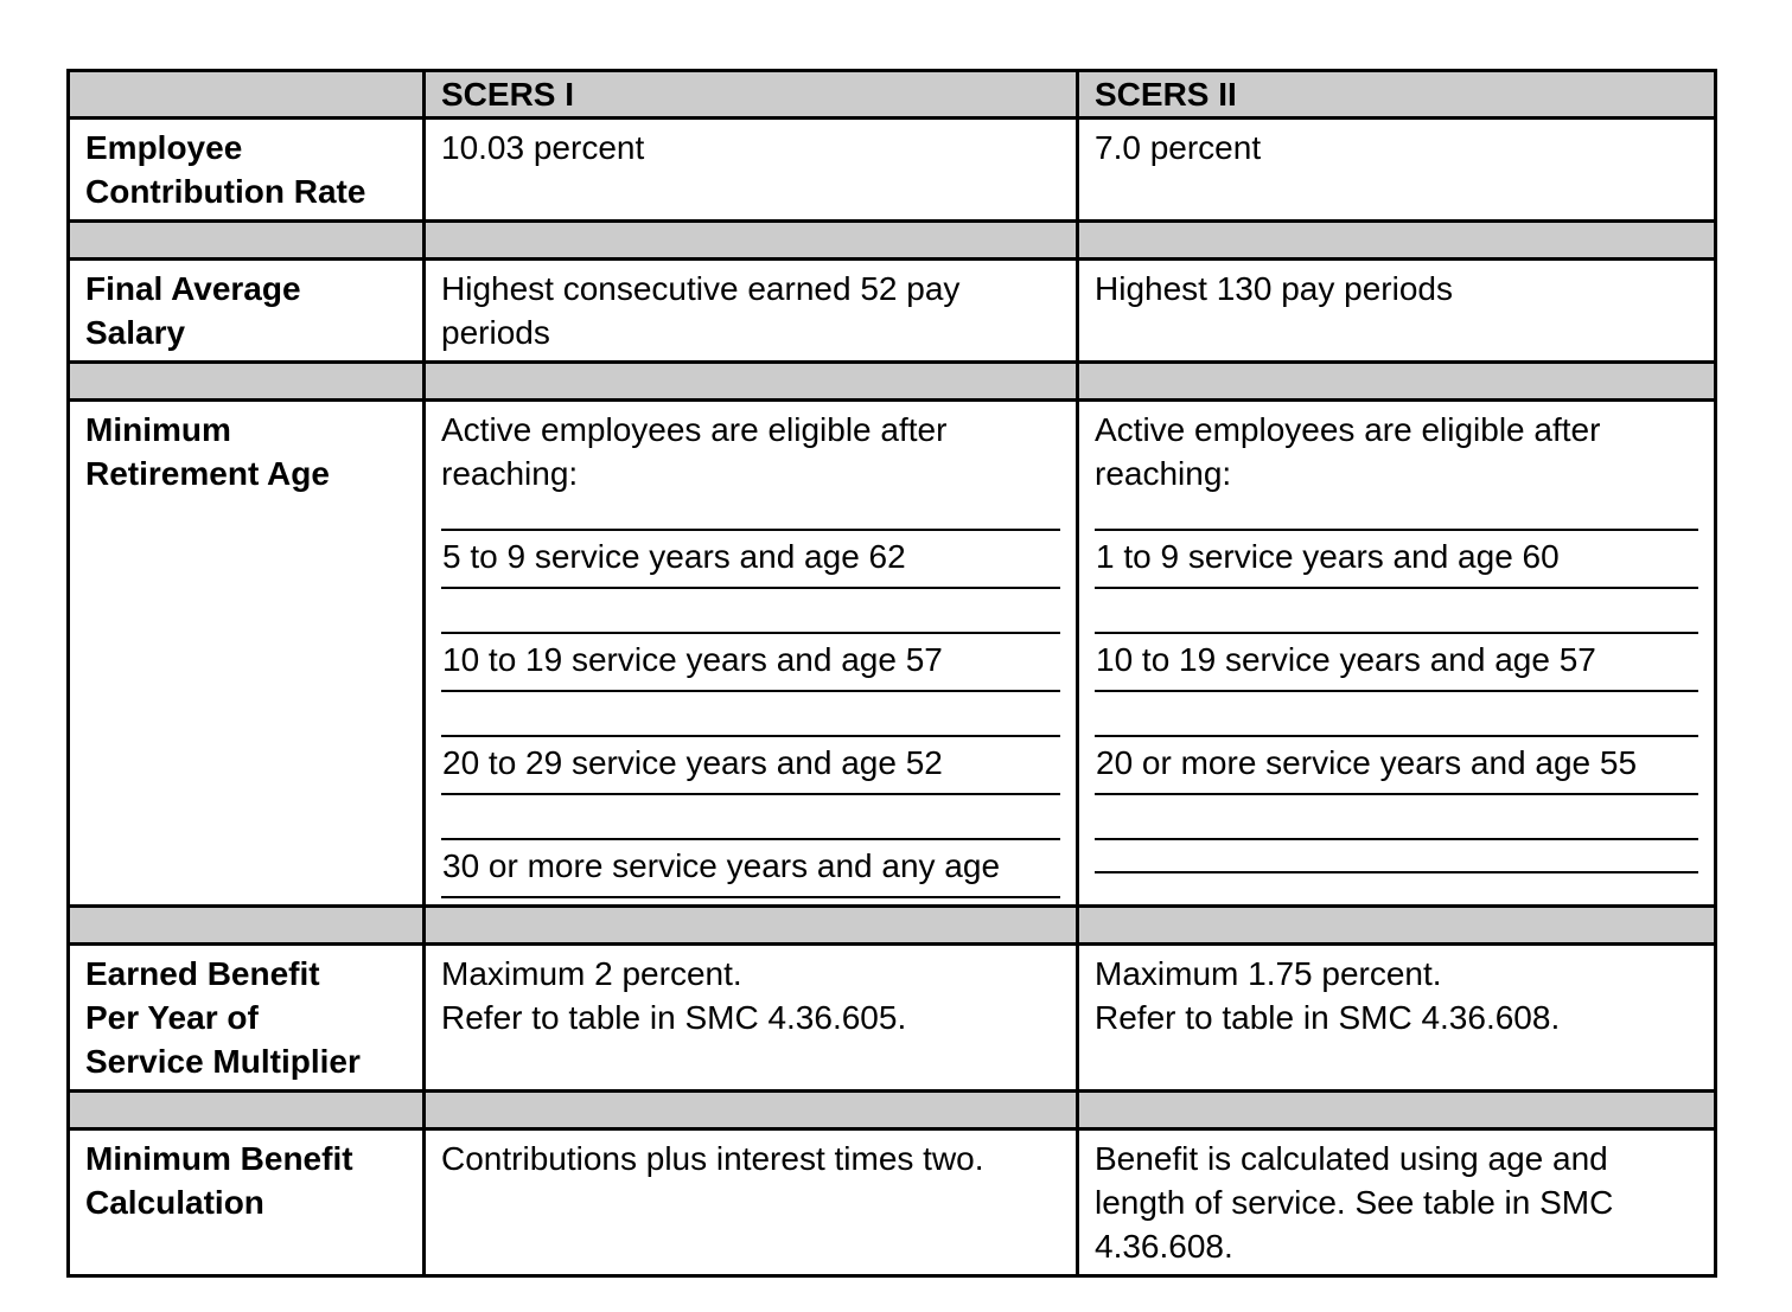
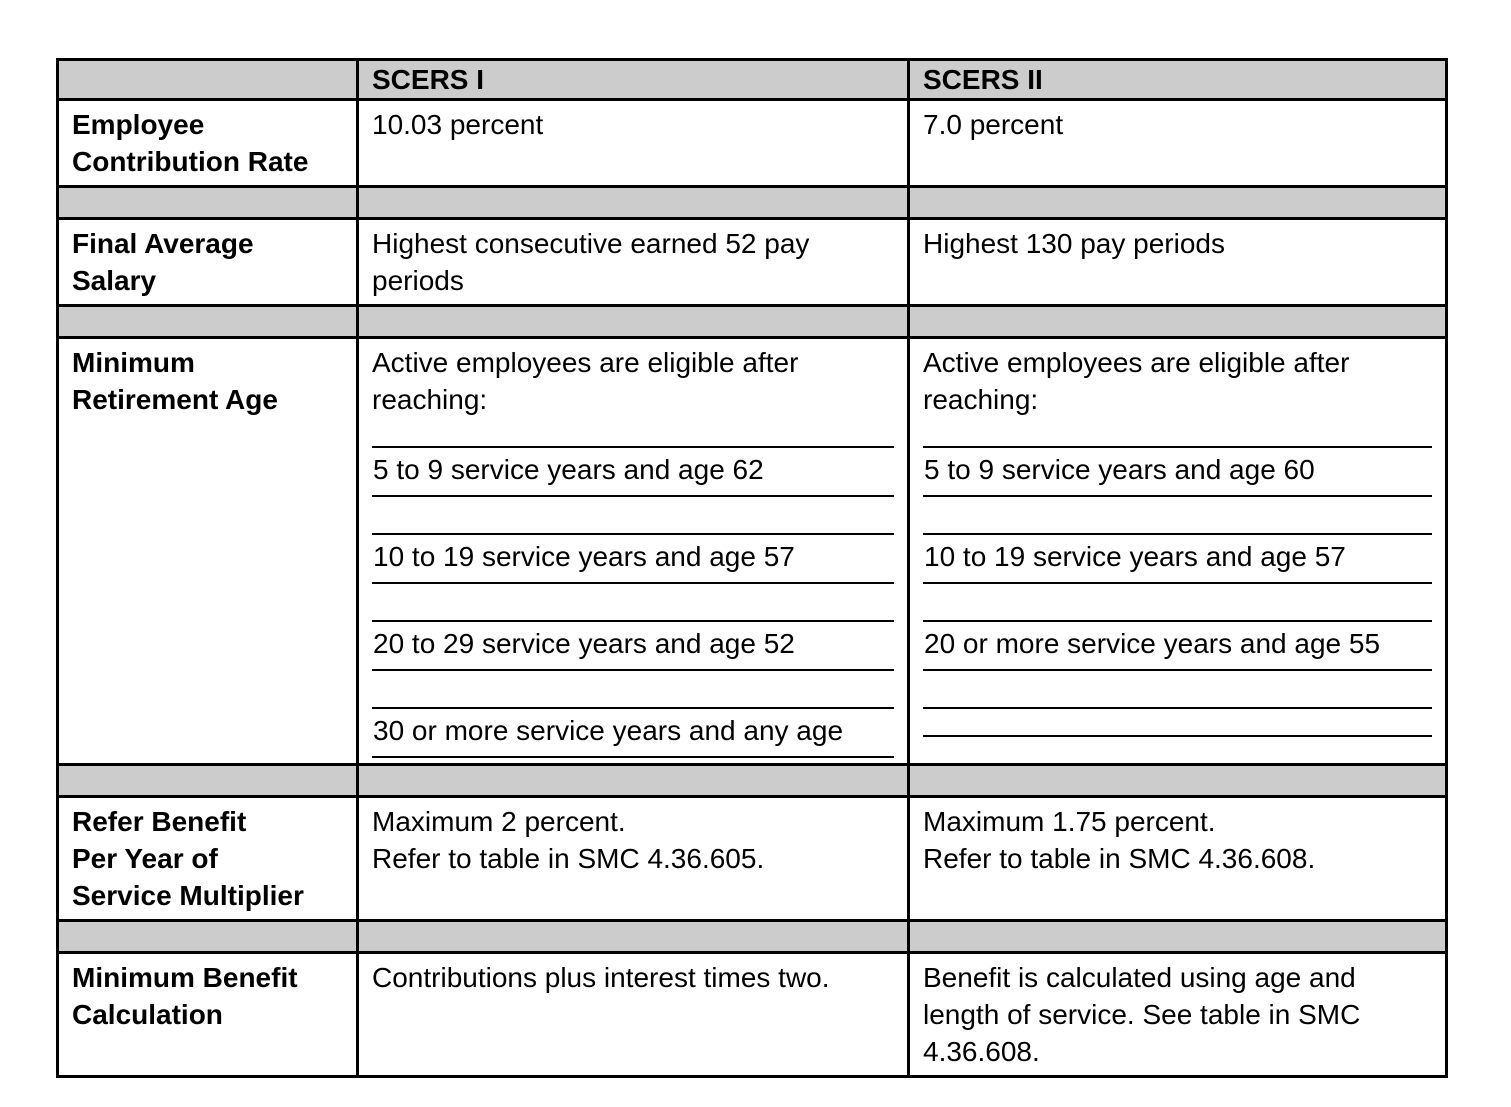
  	SCERS I	SCERS II
  Employee Contribution Rate	10.03 percent	7.0 percent
  Final Average Salary	Highest consecutive earned 52 pay periods	Highest 130 pay periods
- Minimum Retirement Age	Active employees are eligible after reaching: 5 to 9 service years and age 62 10 to 19 service years and age 57 20 to 29 service years and age 52 30 or more service years and any age	Active employees are eligible after reaching: 1 to 9 service years and age 60 10 to 19 service years and age 57 20 or more service years and age 55
+ Minimum Retirement Age	Active employees are eligible after reaching: 5 to 9 service years and age 62 10 to 19 service years and age 57 20 to 29 service years and age 52 30 or more service years and any age	Active employees are eligible after reaching: 5 to 9 service years and age 60 10 to 19 service years and age 57 20 or more service years and age 55
- Earned Benefit Per Year of Service Multiplier	Maximum 2 percent. Refer to table in SMC 4.36.605.	Maximum 1.75 percent. Refer to table in SMC 4.36.608.
+ Refer Benefit Per Year of Service Multiplier	Maximum 2 percent. Refer to table in SMC 4.36.605.	Maximum 1.75 percent. Refer to table in SMC 4.36.608.
  Minimum Benefit Calculation	Contributions plus interest times two.	Benefit is calculated using age and length of service. See table in SMC 4.36.608.
